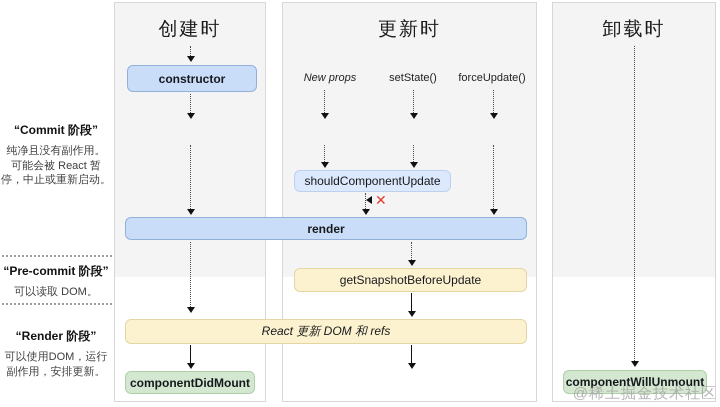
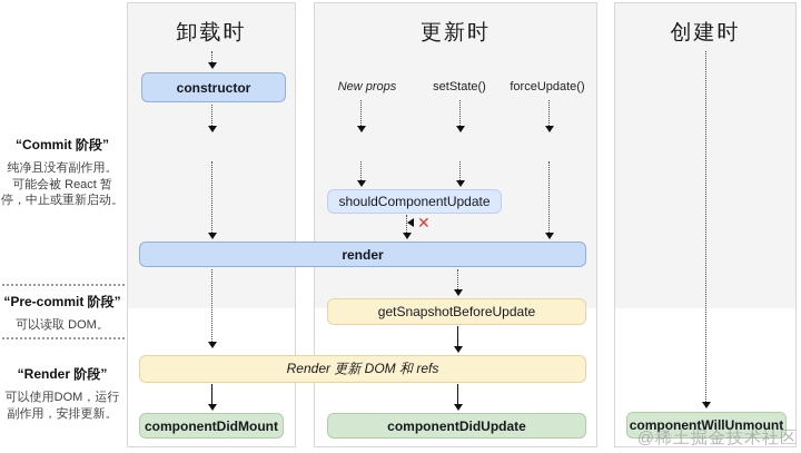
- 创建时
+ 卸载时
  更新时
- 卸载时
+ 创建时
  “Commit 阶段”
  纯净且没有副作用。
  可能会被 React 暂
  停，中止或重新启动。
  “Pre-commit 阶段”
  可以读取 DOM。
  “Render 阶段”
  可以使用DOM，运行
  副作用，安排更新。
  New props
  setState()
  forceUpdate()
  constructor
  shouldComponentUpdate
  render
  getSnapshotBeforeUpdate
- React 更新 DOM 和 refs
+ Render 更新 DOM 和 refs
  componentDidMount
+ componentDidUpdate
  componentWillUnmount
  ✕
  @稀土掘金技术社区
